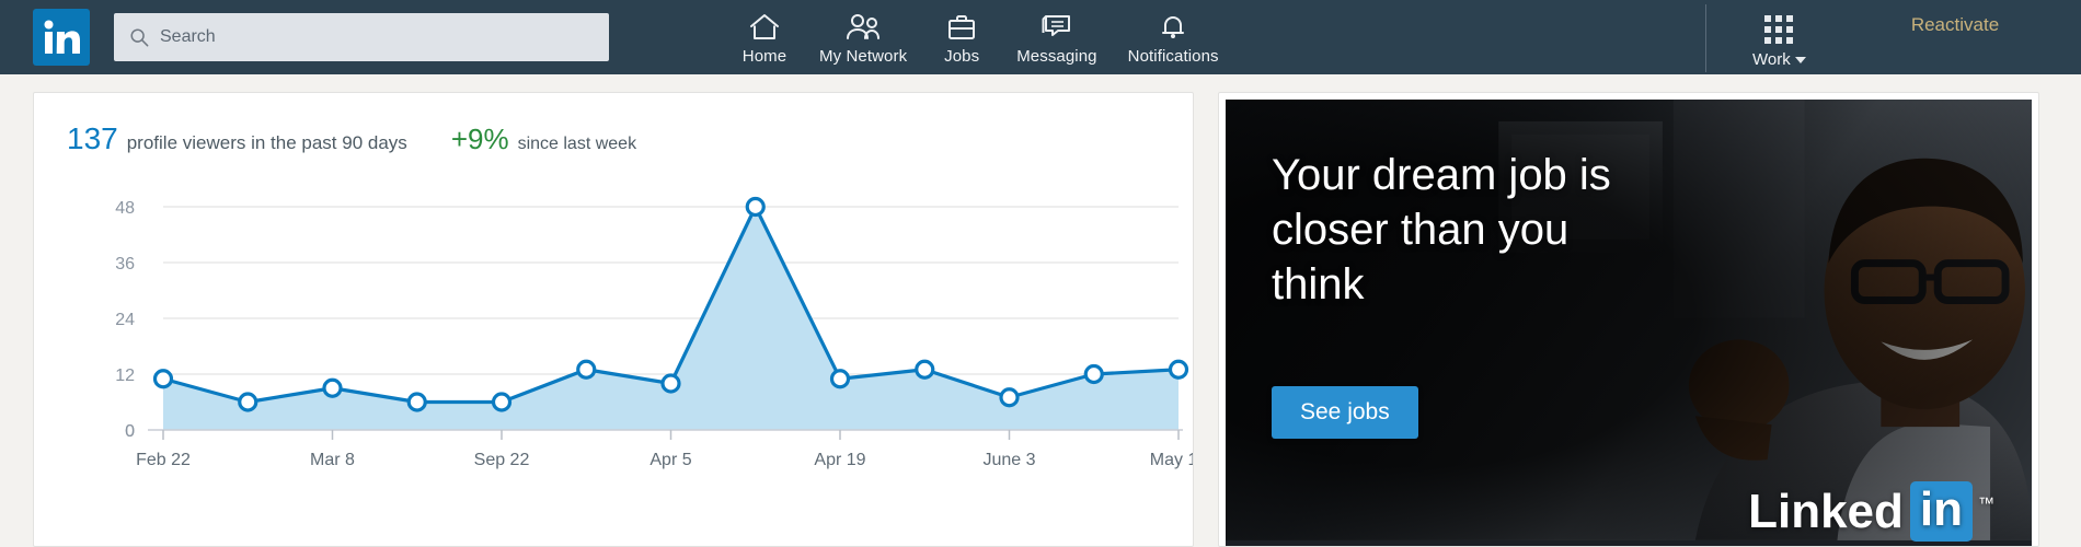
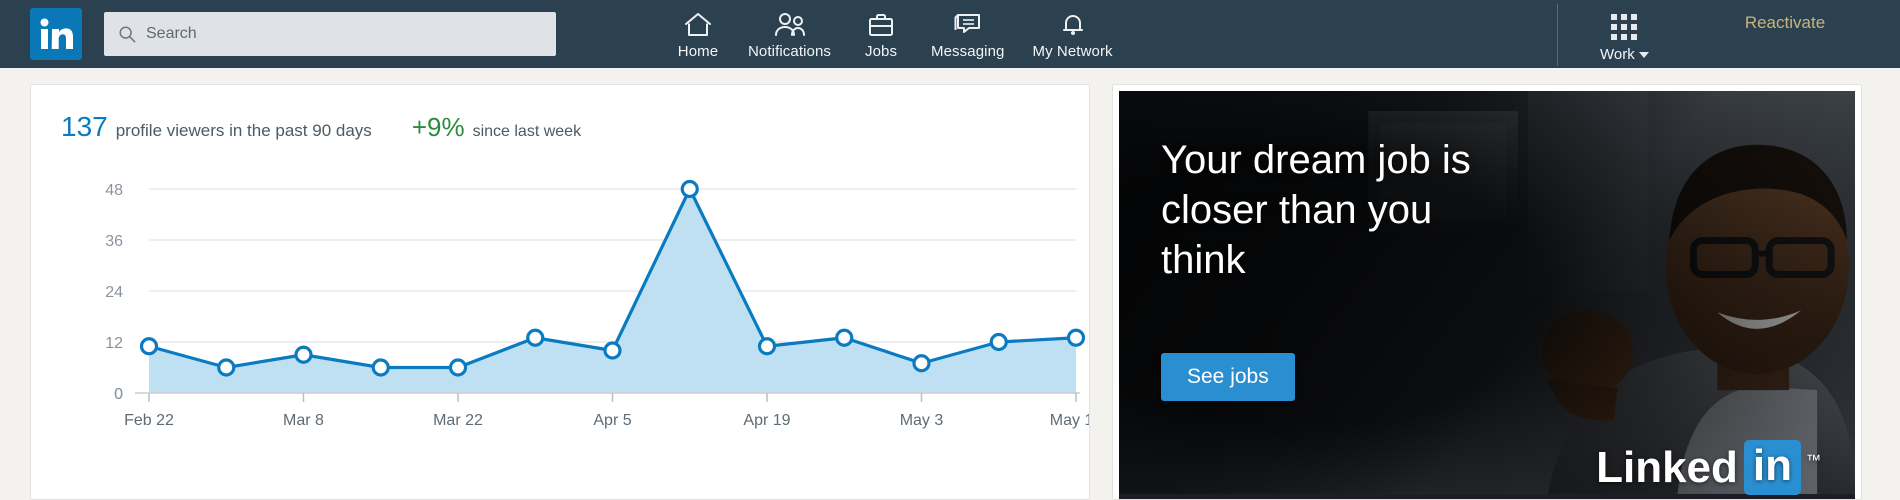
  Search
  Home
- My Network
+ Notifications
  Jobs
  Messaging
- Notifications
+ My Network
  Work
  Reactivate
  137
  profile viewers in the past 90 days
  +9%
  since last week
  0
  12
  24
  36
  48
  Feb 22
  Mar 8
- Sep 22
+ Mar 22
  Apr 5
  Apr 19
- June 3
+ May 3
  May 1
  Your dream job is closer than you think
  See jobs
  Linked
  in
  ™
